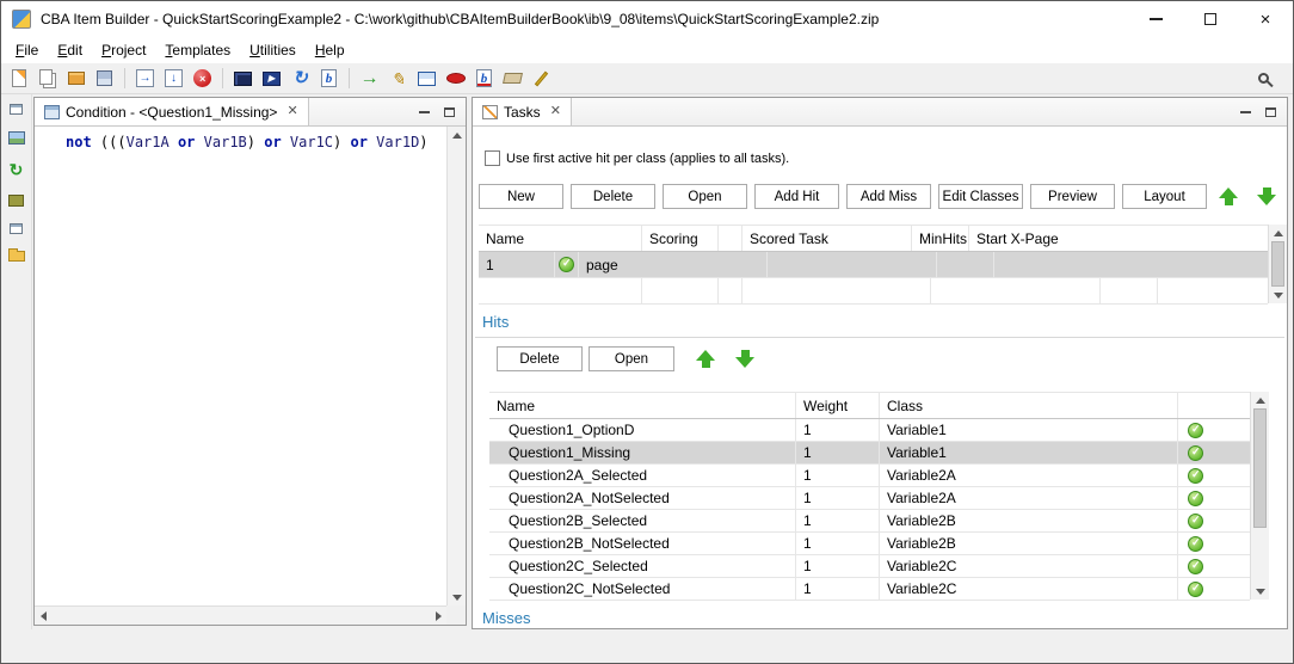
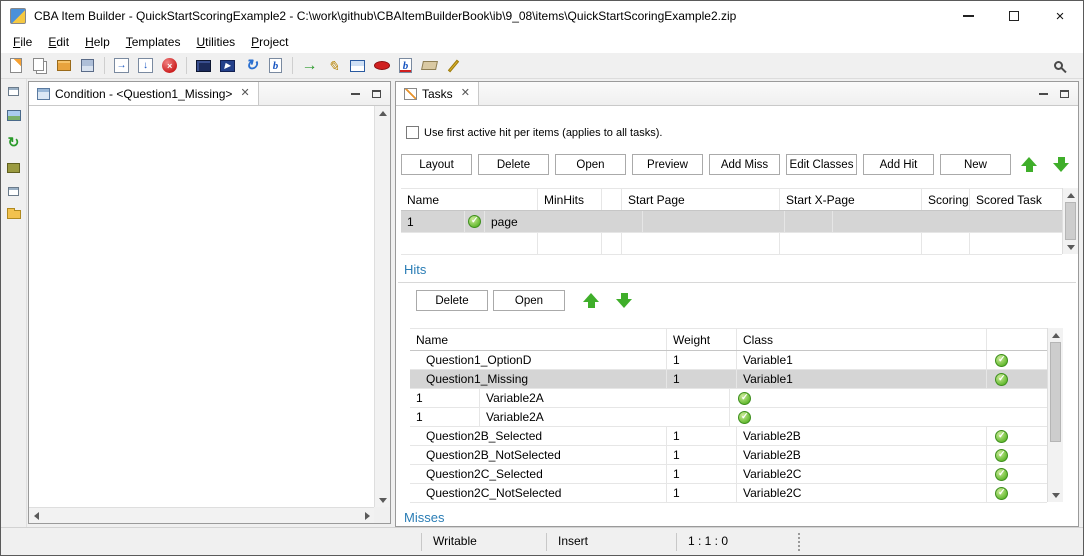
  CBA Item Builder - QuickStartScoringExample2 - C:\work\github\CBAItemBuilderBook\ib\9_08\items\QuickStartScoringExample2.zip
  ×
  File
  Edit
- Project
+ Help
  Templates
  Utilities
- Help
+ Project
  →
  ↓
  ×
  ▶
  ↻
  b
  →
  ✎
  b
  ↻
  Condition - <Question1_Missing>
  ✕
- not (((Var1A or Var1B) or Var1C) or Var1D)
  Tasks
  ✕
- Use first active hit per class (applies to all tasks).
+ Use first active hit per items (applies to all tasks).
- New
+ Layout
  Delete
  Open
- Add Hit
+ Preview
  Add Miss
  Edit Classes
- Preview
+ Add Hit
- Layout
+ New
  Name
- Scoring
+ MinHits
+ Start Page
- Scored Task
+ Start X-Page
- MinHits
+ Scoring
- Start X-Page
+ Scored Task
  1
  page
  Hits
  Delete
  Open
  Name
  Weight
  Class
  Question1_OptionD
  1
  Variable1
  Question1_Missing
  1
  Variable1
- Question2A_Selected
  1
  Variable2A
- Question2A_NotSelected
  1
  Variable2A
  Question2B_Selected
  1
  Variable2B
  Question2B_NotSelected
  1
  Variable2B
  Question2C_Selected
  1
  Variable2C
  Question2C_NotSelected
  1
  Variable2C
  Misses
+ Writable
+ Insert
+ 1 : 1 : 0
